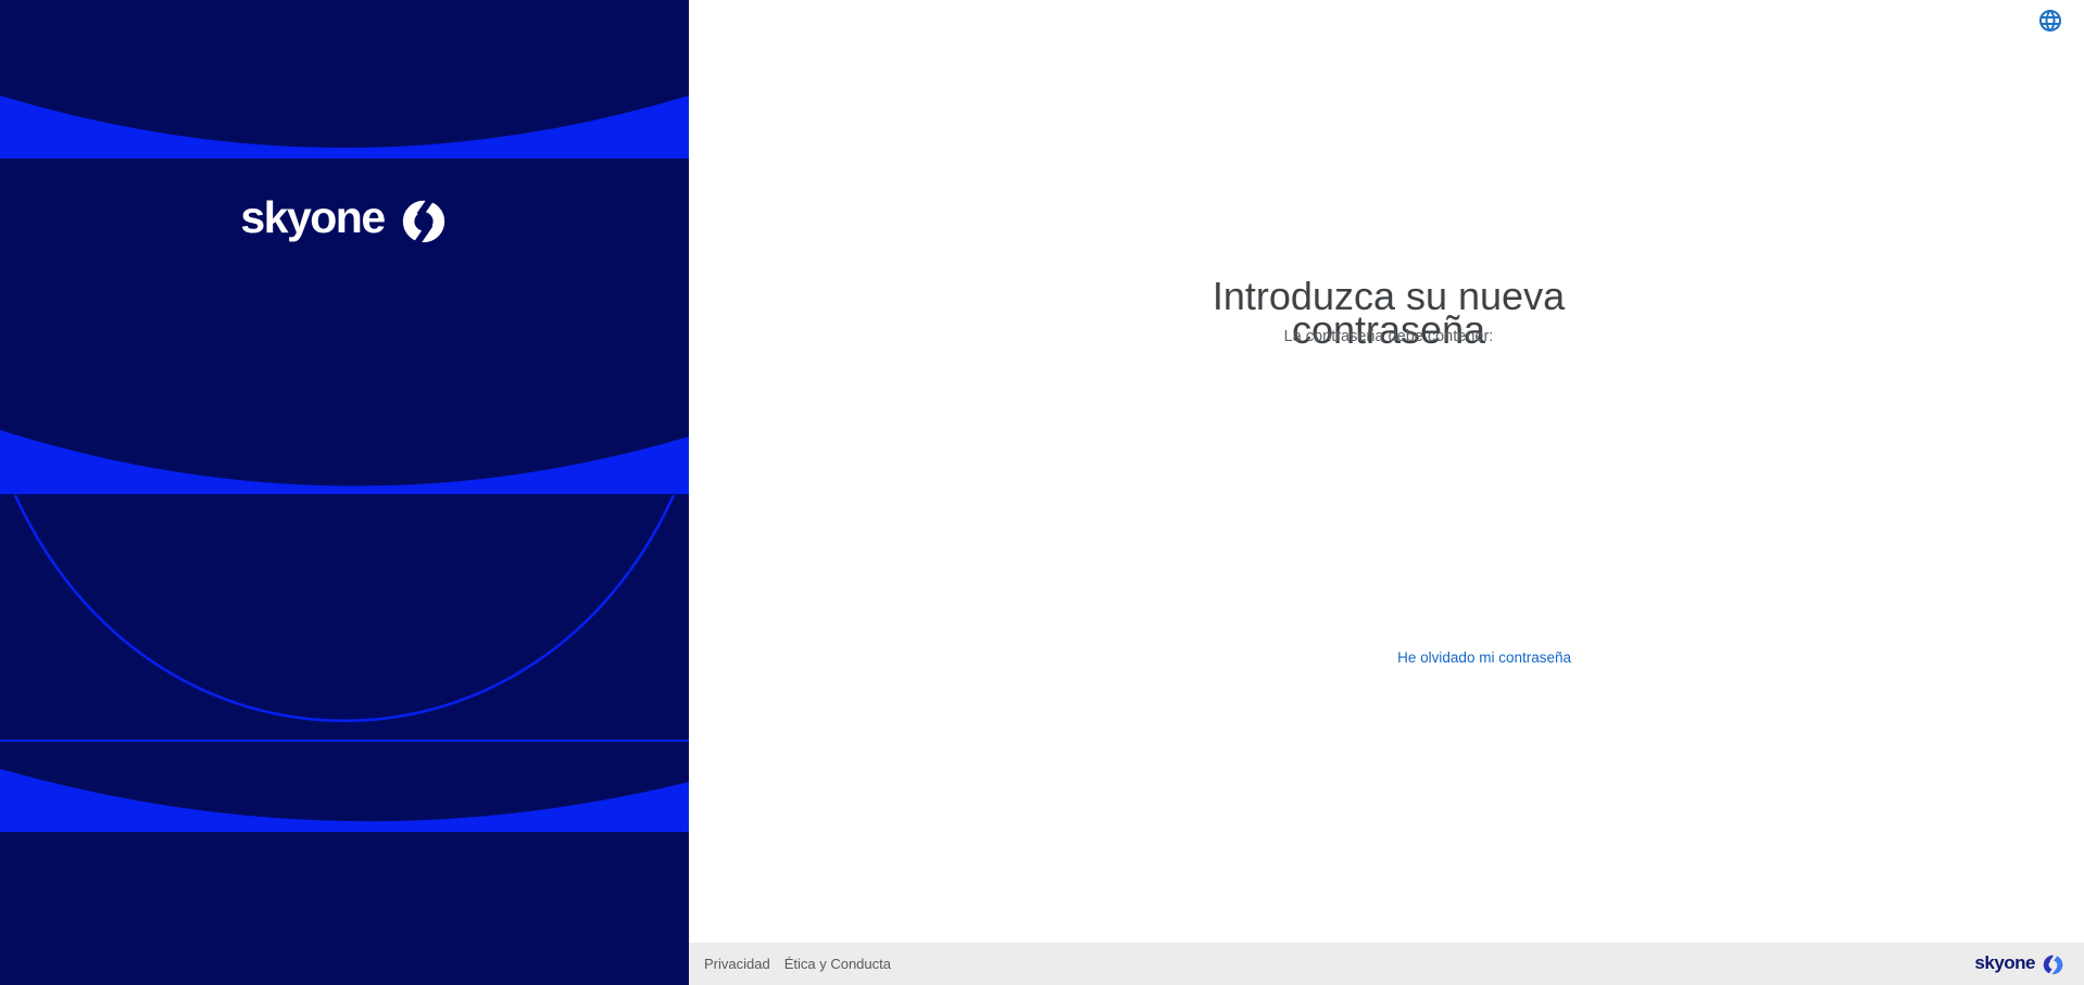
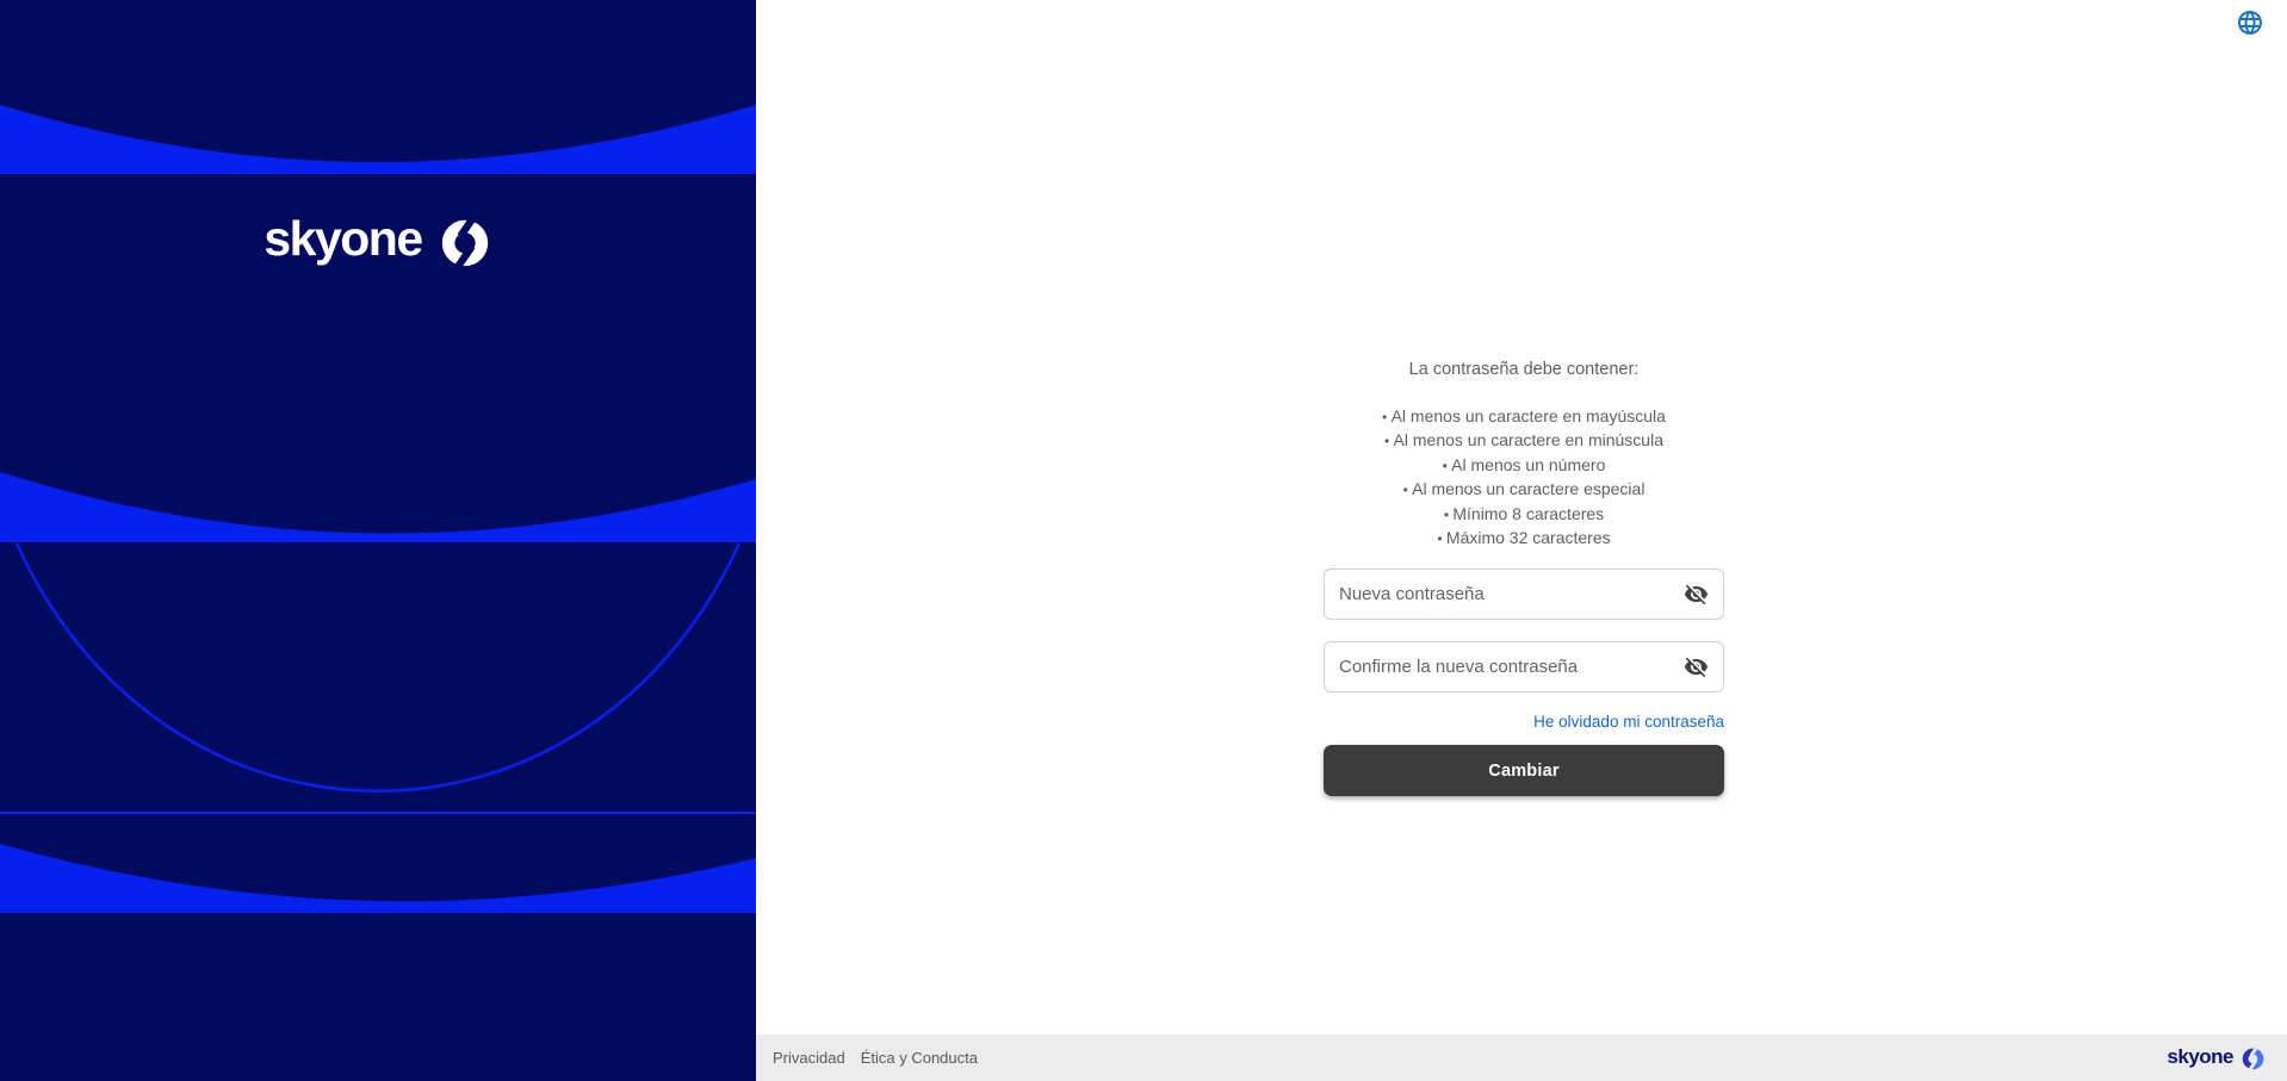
  skyone
- Introduzca su nueva contraseña
  La contraseña debe contener:
+ Al menos un caractere en mayúscula
+ Al menos un caractere en minúscula
+ Al menos un número
+ Al menos un caractere especial
+ Mínimo 8 caracteres
+ Máximo 32 caracteres
+ Nueva contraseña
+ Confirme la nueva contraseña
  He olvidado mi contraseña
+ Cambiar
  Privacidad
  Ética y Conducta
  skyone
